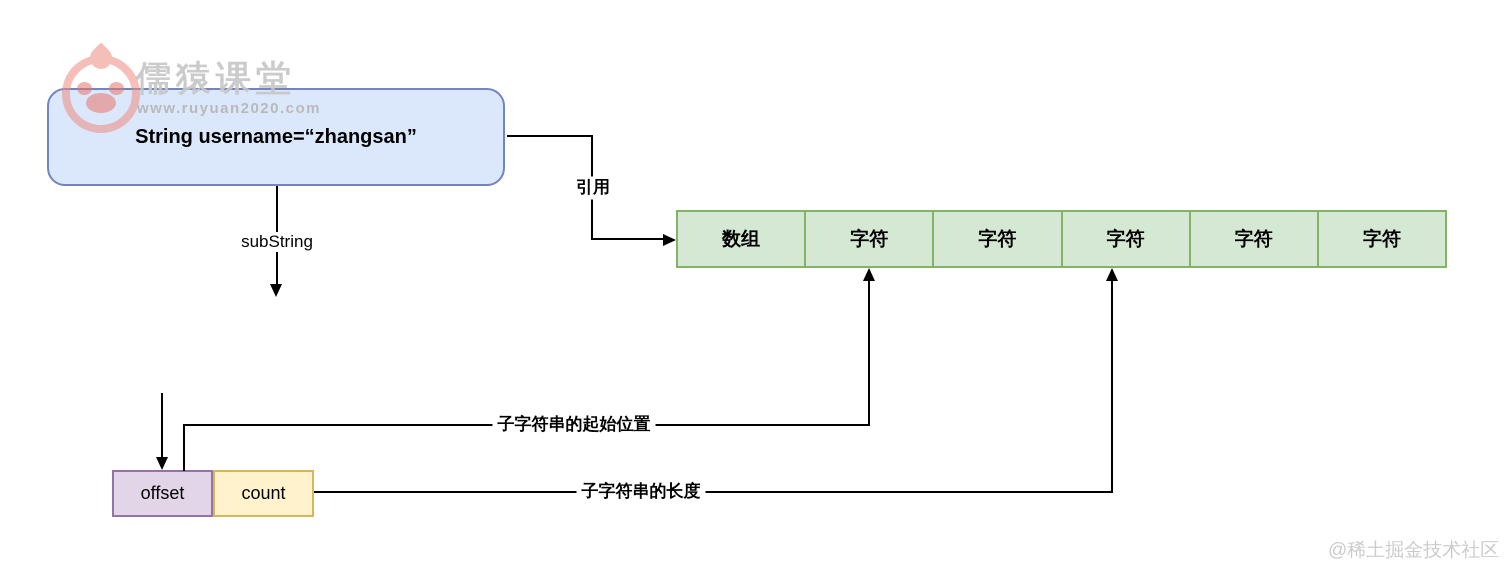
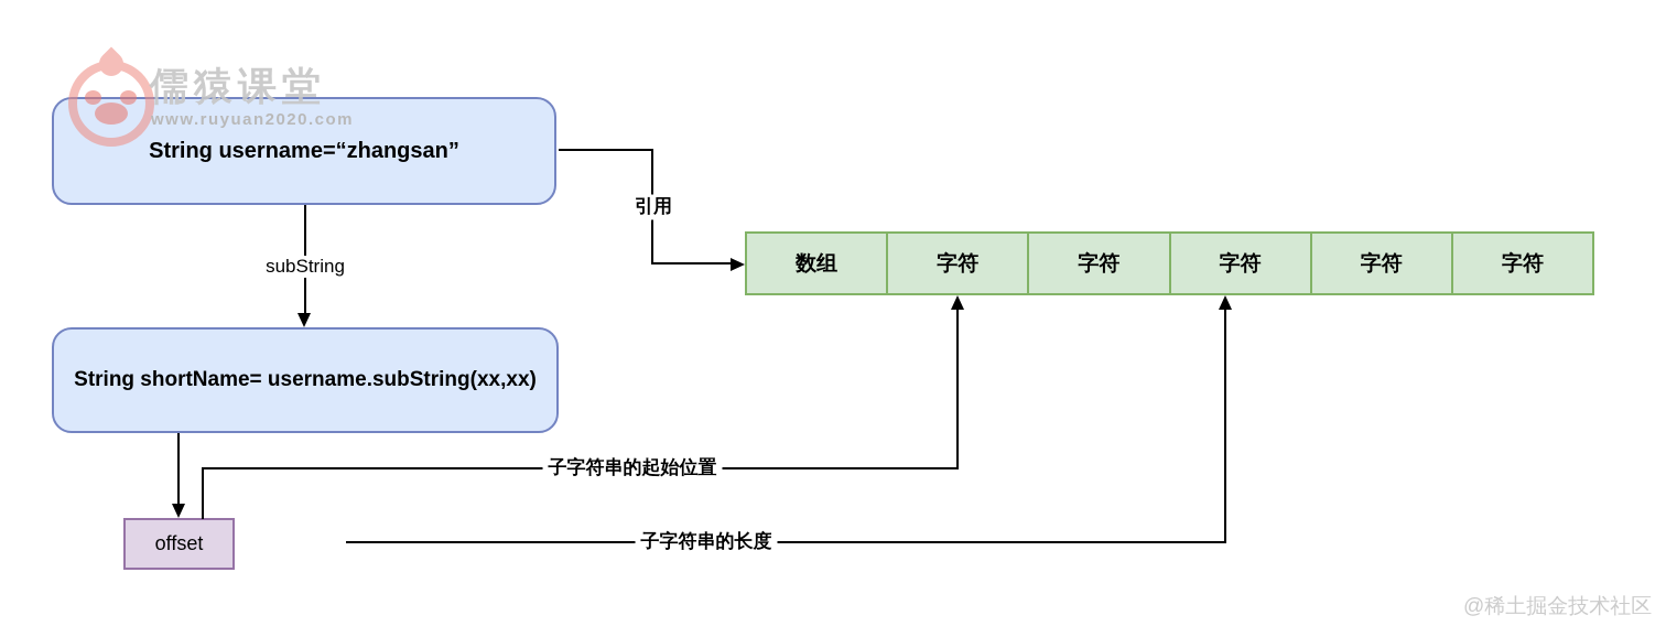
  String username=“zhangsan”
+ String shortName= username.subString(xx,xx)
  数组
  字符
  字符
  字符
  字符
  字符
  offset
- count
  subString
  引用
  子字符串的起始位置
  子字符串的长度
  儒猿课堂
  www.ruyuan2020.com
  @稀土掘金技术社区
